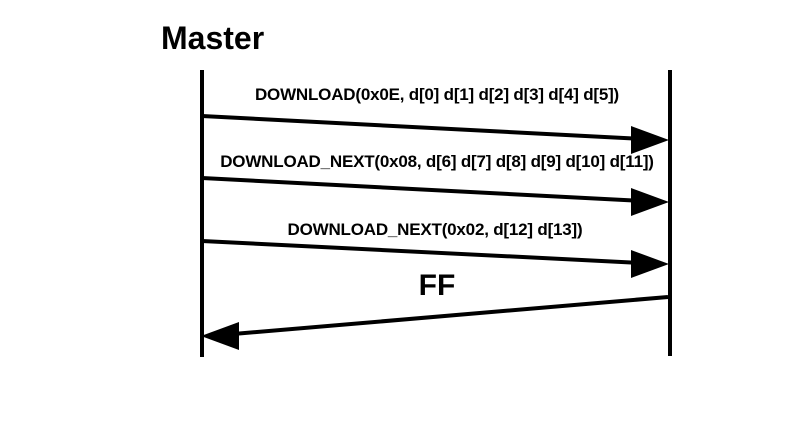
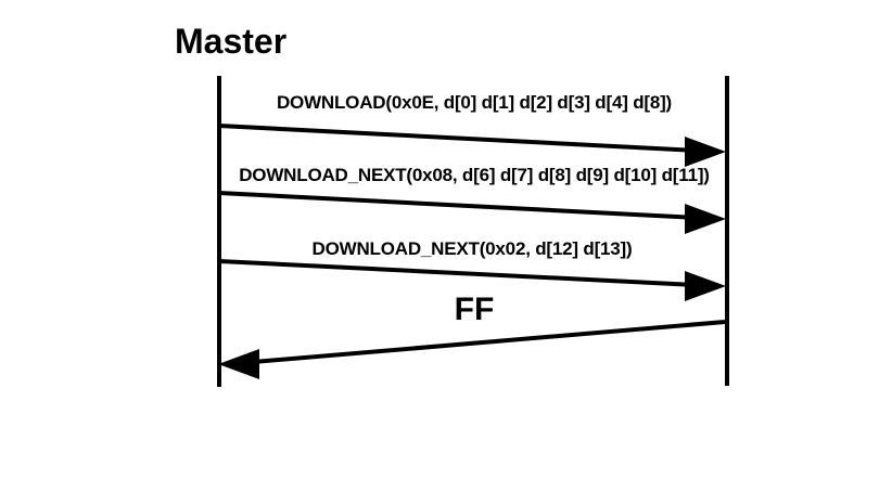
  Master
- DOWNLOAD(0x0E, d[0] d[1] d[2] d[3] d[4] d[5])
+ DOWNLOAD(0x0E, d[0] d[1] d[2] d[3] d[4] d[8])
  DOWNLOAD_NEXT(0x08, d[6] d[7] d[8] d[9] d[10] d[11])
  DOWNLOAD_NEXT(0x02, d[12] d[13])
  FF
